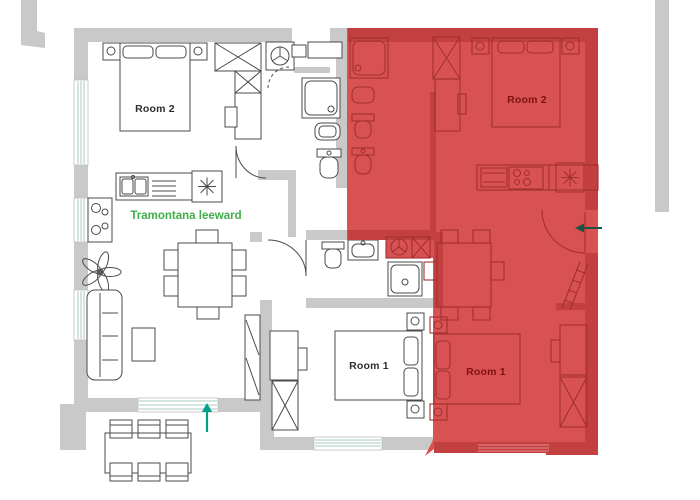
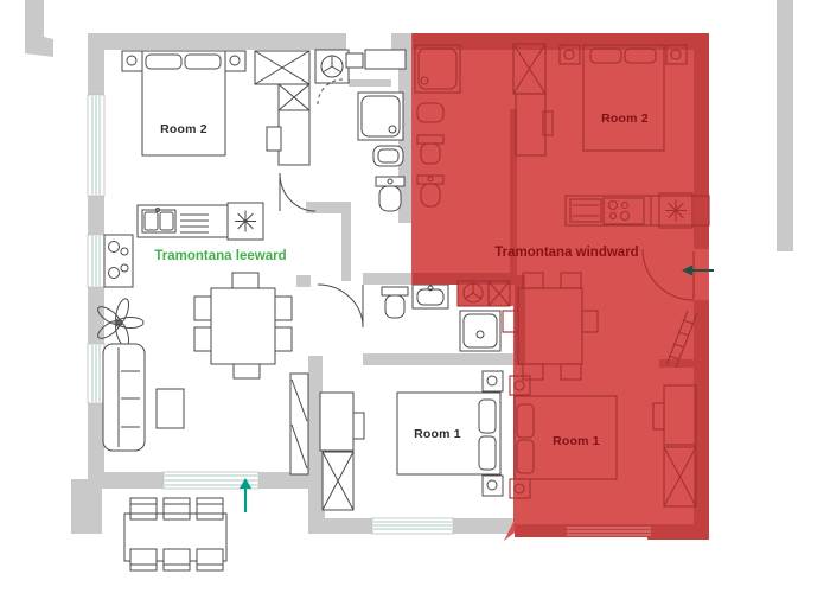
  Room 2
  Room 2
  Tramontana leeward
+ Tramontana windward
  Room 1
  Room 1
